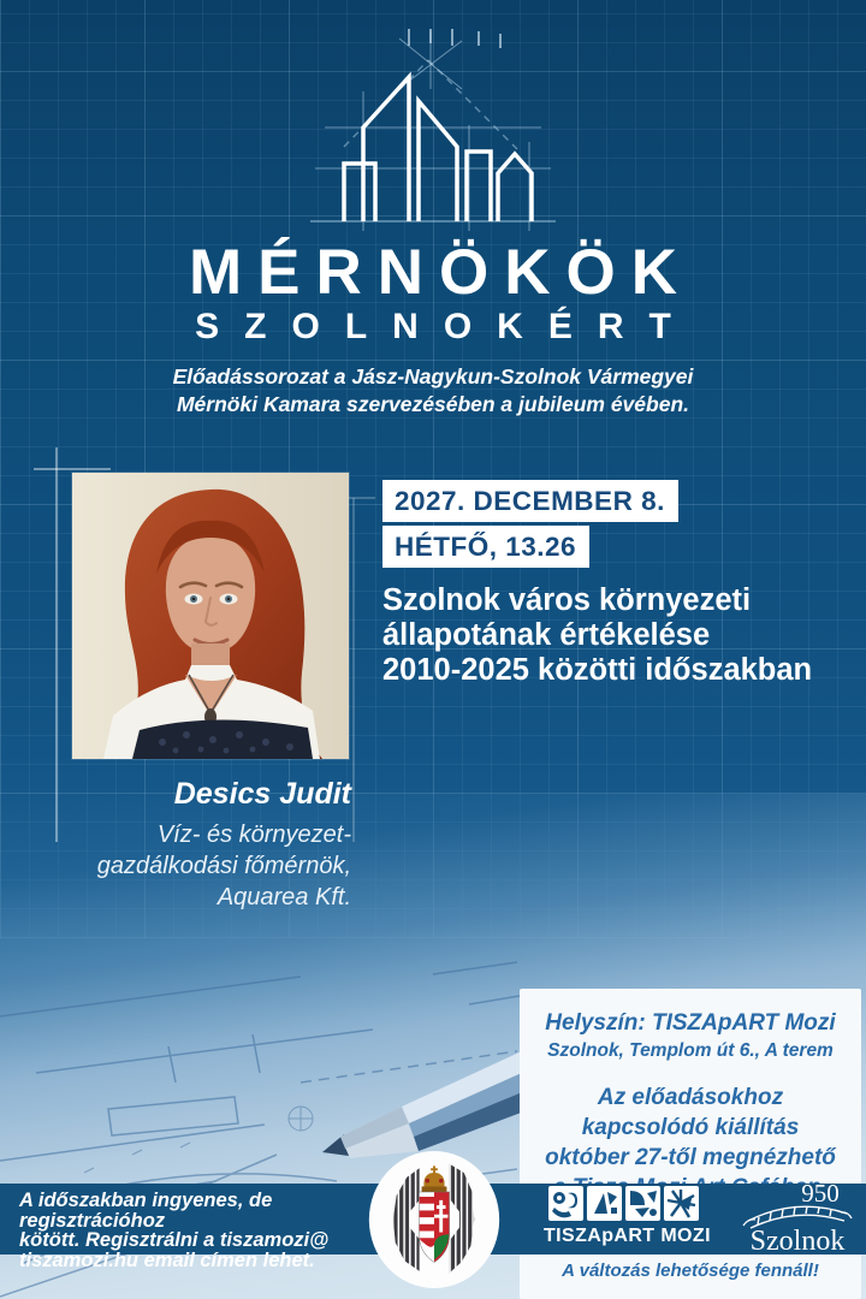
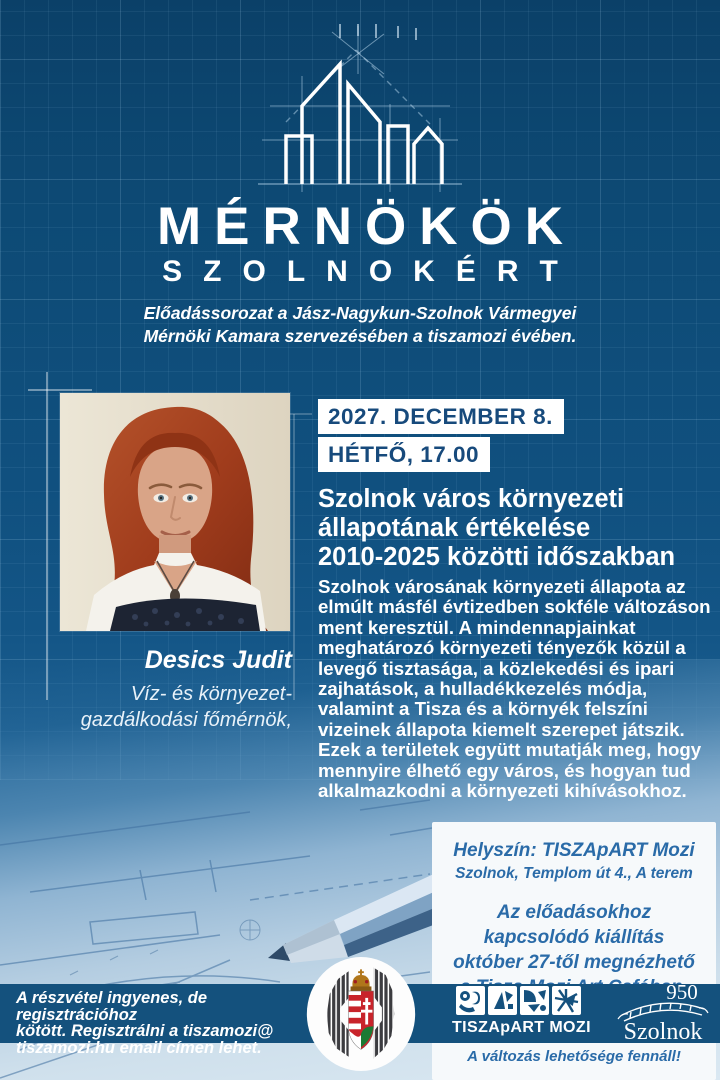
  MÉRNÖKÖK
  SZOLNOKÉRT
  Előadássorozat a Jász-Nagykun-Szolnok Vármegyei
- Mérnöki Kamara szervezésében a jubileum évében.
+ Mérnöki Kamara szervezésében a tiszamozi évében.
  Desics Judit
  Víz- és környezet-
  gazdálkodási főmérnök,
- Aquarea Kft.
  2027. DECEMBER 8.
- HÉTFŐ, 13.26
+ HÉTFŐ, 17.00
  Szolnok város környezeti
  állapotának értékelése
  2010-2025 közötti időszakban
+ Szolnok városának környezeti állapota az elmúlt másfél évtizedben sokféle változáson ment keresztül. A mindennapjainkat meghatározó környezeti tényezők közül a levegő tisztasága, a közlekedési és ipari zajhatások, a hulladékkezelés módja, valamint a Tisza és a környék felszíni vizeinek állapota kiemelt szerepet játszik. Ezek a területek együtt mutatják meg, hogy mennyire élhető egy város, és hogyan tud alkalmazkodni a környezeti kihívásokhoz.
  Helyszín: TISZApART Mozi
- Szolnok, Templom út 6., A terem
+ Szolnok, Templom út 4., A terem
  Az előadásokhoz kapcsolódó kiállítás október 27-től megnézhető
  A változás lehetősége fennáll!
- A időszakban ingyenes, de regisztrációhoz
+ A részvétel ingyenes, de regisztrációhoz
  kötött. Regisztrálni a tiszamozi@
  tiszamozi.hu email címen lehet.
  TISZApART MOZI
  950
  Szolnok
